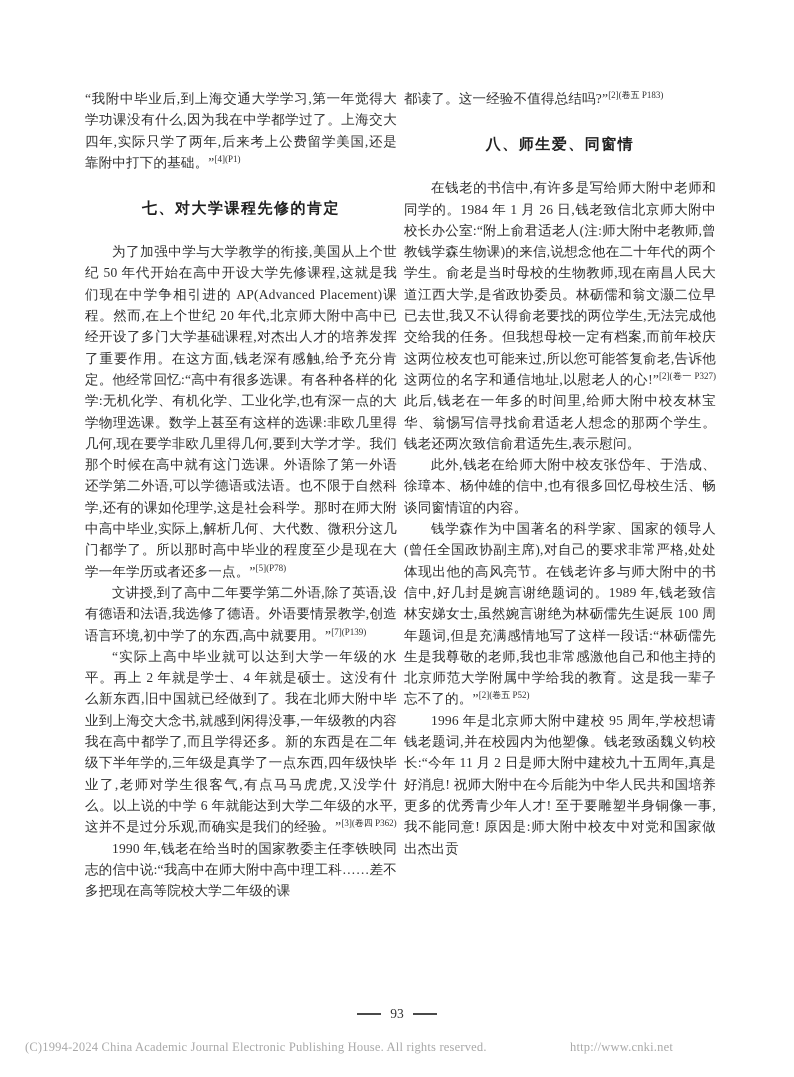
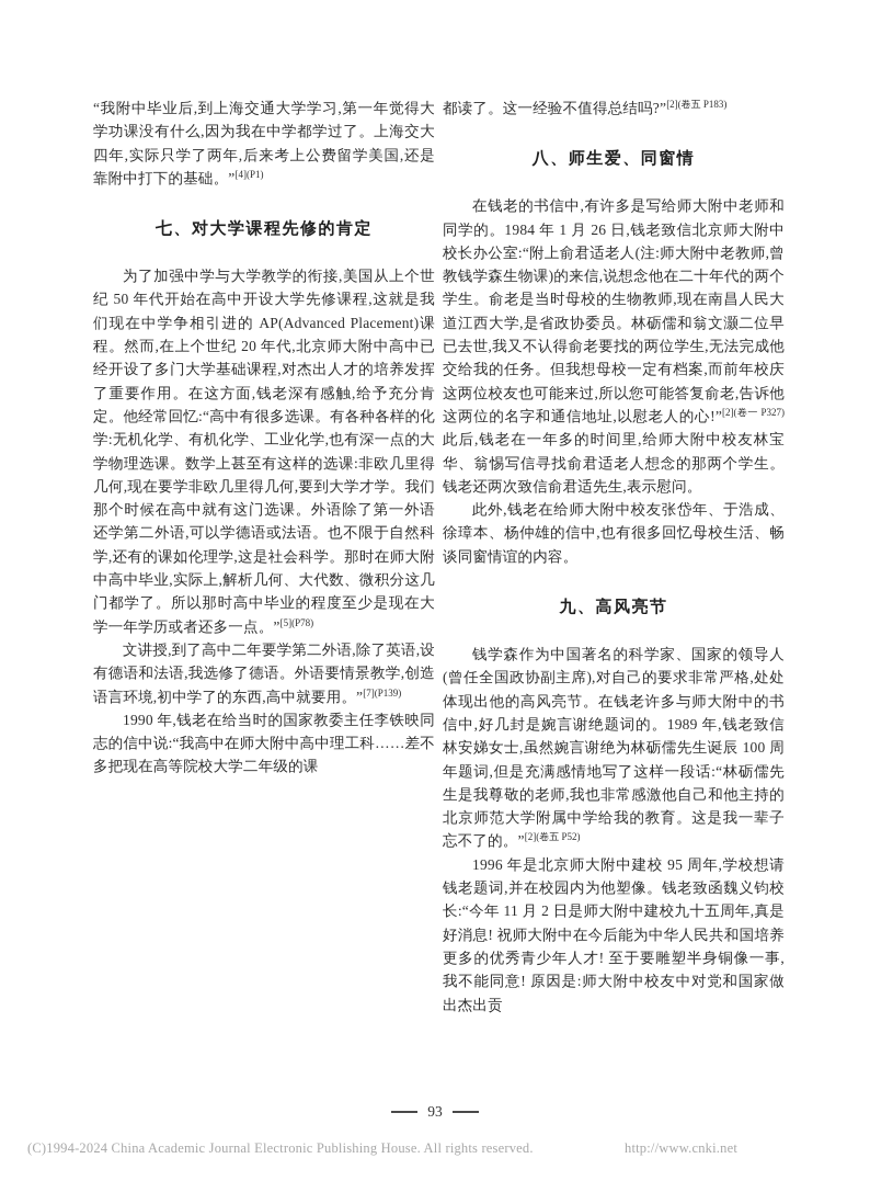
  “我附中毕业后,到上海交通大学学习,第一年觉得大学功课没有什么,因为我在中学都学过了。上海交大四年,实际只学了两年,后来考上公费留学美国,还是靠附中打下的基础。”[4](P1)
  七、对大学课程先修的肯定
  为了加强中学与大学教学的衔接,美国从上个世纪 50 年代开始在高中开设大学先修课程,这就是我们现在中学争相引进的 AP(Advanced Placement)课程。然而,在上个世纪 20 年代,北京师大附中高中已经开设了多门大学基础课程,对杰出人才的培养发挥了重要作用。在这方面,钱老深有感触,给予充分肯定。他经常回忆:“高中有很多选课。有各种各样的化学:无机化学、有机化学、工业化学,也有深一点的大学物理选课。数学上甚至有这样的选课:非欧几里得几何,现在要学非欧几里得几何,要到大学才学。我们那个时候在高中就有这门选课。外语除了第一外语还学第二外语,可以学德语或法语。也不限于自然科学,还有的课如伦理学,这是社会科学。那时在师大附中高中毕业,实际上,解析几何、大代数、微积分这几门都学了。所以那时高中毕业的程度至少是现在大学一年学历或者还多一点。”[5](P78)
  文讲授,到了高中二年要学第二外语,除了英语,设有德语和法语,我选修了德语。外语要情景教学,创造语言环境,初中学了的东西,高中就要用。”[7](P139)
- “实际上高中毕业就可以达到大学一年级的水平。再上 2 年就是学士、4 年就是硕士。这没有什么新东西,旧中国就已经做到了。我在北师大附中毕业到上海交大念书,就感到闲得没事,一年级教的内容我在高中都学了,而且学得还多。新的东西是在二年级下半年学的,三年级是真学了一点东西,四年级快毕业了,老师对学生很客气,有点马马虎虎,又没学什么。以上说的中学 6 年就能达到大学二年级的水平,这并不是过分乐观,而确实是我们的经验。”[3](卷四 P362)
  1990 年,钱老在给当时的国家教委主任李铁映同志的信中说:“我高中在师大附中高中理工科……差不多把现在高等院校大学二年级的课
  都读了。这一经验不值得总结吗?”[2](卷五 P183)
  八、师生爱、同窗情
  在钱老的书信中,有许多是写给师大附中老师和同学的。1984 年 1 月 26 日,钱老致信北京师大附中校长办公室:“附上俞君适老人(注:师大附中老教师,曾教钱学森生物课)的来信,说想念他在二十年代的两个学生。俞老是当时母校的生物教师,现在南昌人民大道江西大学,是省政协委员。林砺儒和翁文灏二位早已去世,我又不认得俞老要找的两位学生,无法完成他交给我的任务。但我想母校一定有档案,而前年校庆这两位校友也可能来过,所以您可能答复俞老,告诉他这两位的名字和通信地址,以慰老人的心!”[2](卷一 P327) 此后,钱老在一年多的时间里,给师大附中校友林宝华、翁惕写信寻找俞君适老人想念的那两个学生。钱老还两次致信俞君适先生,表示慰问。
  此外,钱老在给师大附中校友张岱年、于浩成、徐璋本、杨仲雄的信中,也有很多回忆母校生活、畅谈同窗情谊的内容。
+ 九、高风亮节
  钱学森作为中国著名的科学家、国家的领导人(曾任全国政协副主席),对自己的要求非常严格,处处体现出他的高风亮节。在钱老许多与师大附中的书信中,好几封是婉言谢绝题词的。1989 年,钱老致信林安娣女士,虽然婉言谢绝为林砺儒先生诞辰 100 周年题词,但是充满感情地写了这样一段话:“林砺儒先生是我尊敬的老师,我也非常感激他自己和他主持的北京师范大学附属中学给我的教育。这是我一辈子忘不了的。”[2](卷五 P52)
  1996 年是北京师大附中建校 95 周年,学校想请钱老题词,并在校园内为他塑像。钱老致函魏义钧校长:“今年 11 月 2 日是师大附中建校九十五周年,真是好消息! 祝师大附中在今后能为中华人民共和国培养更多的优秀青少年人才! 至于要雕塑半身铜像一事,我不能同意! 原因是:师大附中校友中对党和国家做出杰出贡
  93
  (C)1994-2024 China Academic Journal Electronic Publishing House. All rights reserved.
  http://www.cnki.net
